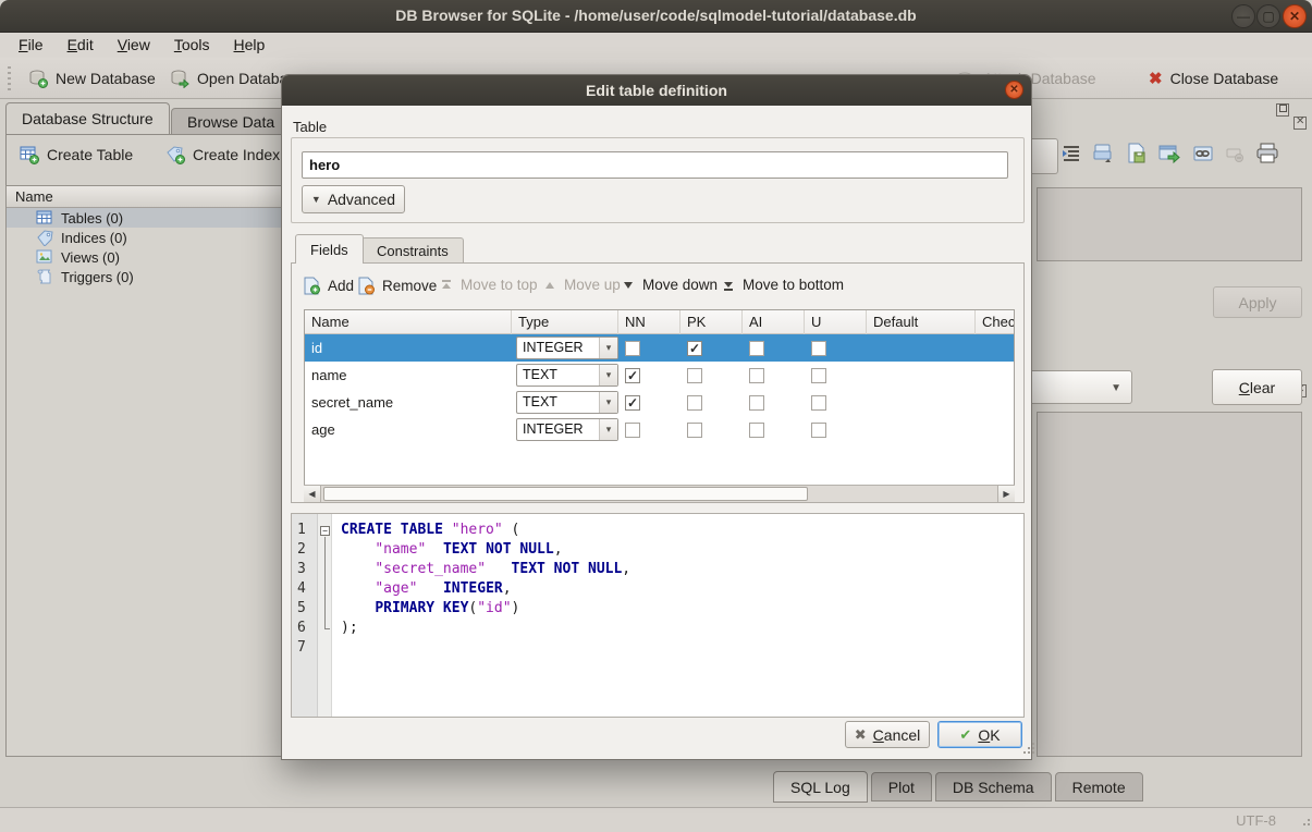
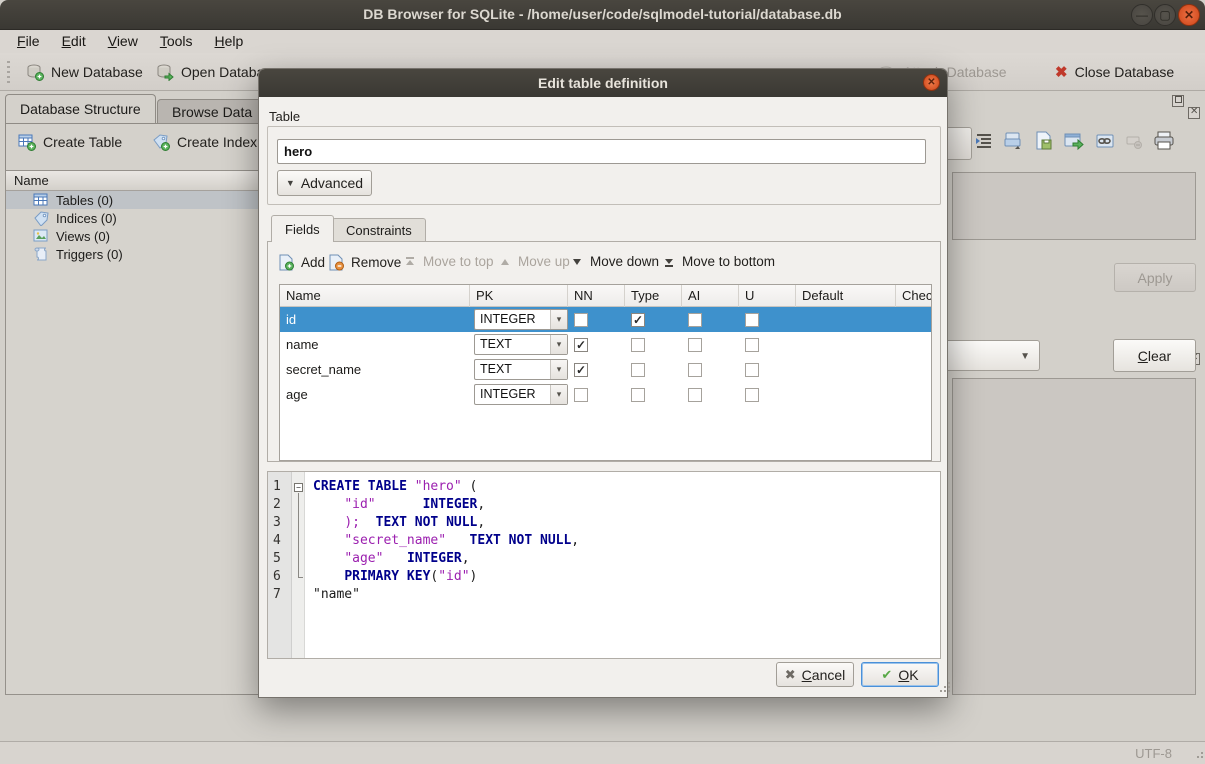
  DB Browser for SQLite - /home/user/code/sqlmodel-tutorial/database.db
  —
  ▢
  ✕
  File Edit View Tools Help
  New Database
  Open Datab
  ✖
  Close Database
  Database Structure
  Browse Data
  Create Table
  Create Index
  Name
  Tables (0)
  Indices (0)
  Views (0)
  Triggers (0)
  ✕
  Apply
  ▼
  Clear
- SQL Log Plot DB Schema Remote
  UTF-8
  Edit table definition
  ✕
  Table
  hero
  ▼
  Advanced
  Fields
  Constraints
  Add
  Remove
  Move to top
  Move up
  Move down
  Move to bottom
  Name
- Type
+ PK
  NN
- PK
+ Type
  AI
  U
  Default
  Chec
  id
  INTEGER
  ▾
  ✓
  name
  TEXT
  ▾
  ✓
  secret_name
  TEXT
  ▾
  ✓
  age
  INTEGER
  ▾
- ◀
- ▶
  1
  2
  3
  4
  5
  6
  7
  −
  CREATE TABLE "hero" (
+ "id" INTEGER,
- "name" TEXT NOT NULL,
+ ); TEXT NOT NULL,
  "secret_name" TEXT NOT NULL,
  "age" INTEGER,
  PRIMARY KEY("id")
- );
+ "name"
  ✖
  Cancel
  ✔
  OK
